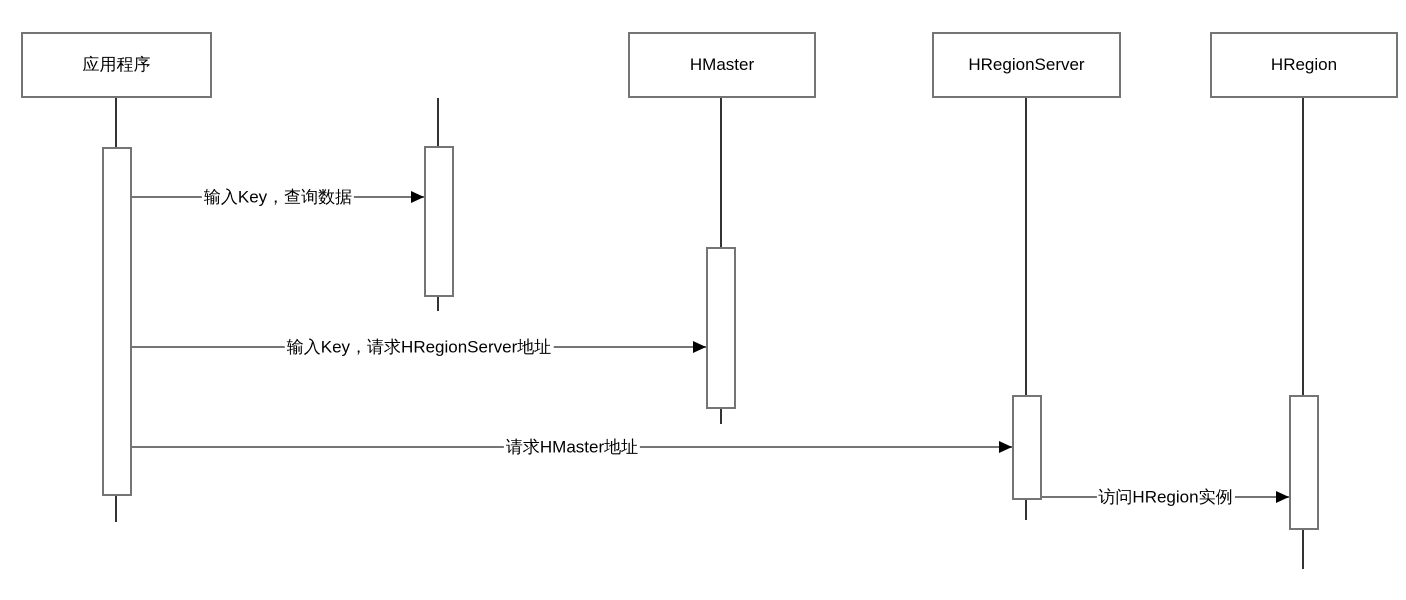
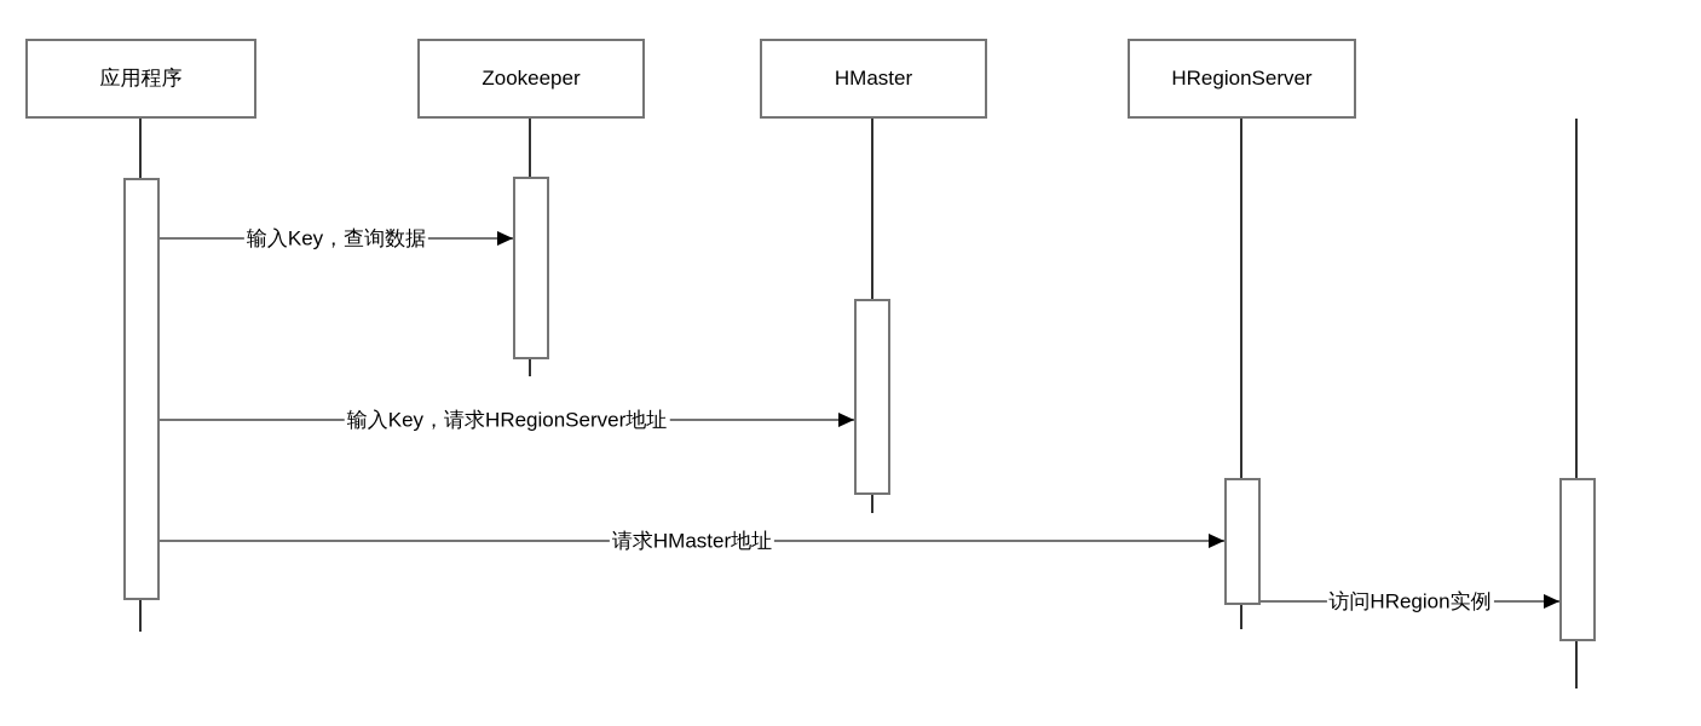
  应用程序
+ Zookeeper
  HMaster
  HRegionServer
- HRegion
  输入Key，查询数据
  输入Key，请求HRegionServer地址
  请求HMaster地址
  访问HRegion实例
